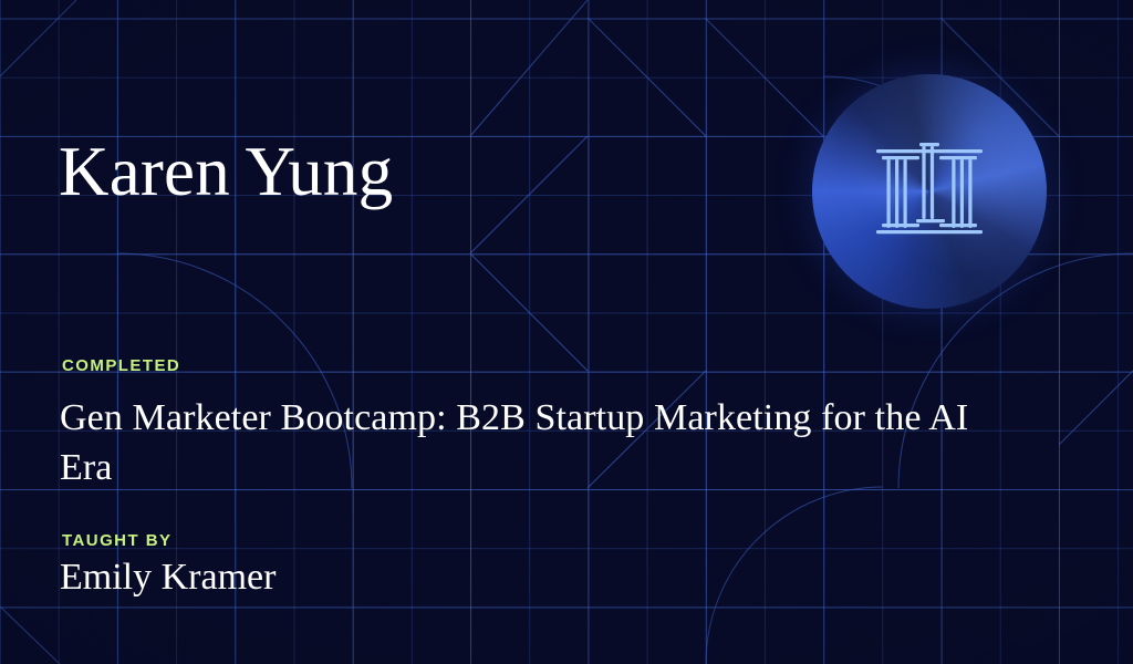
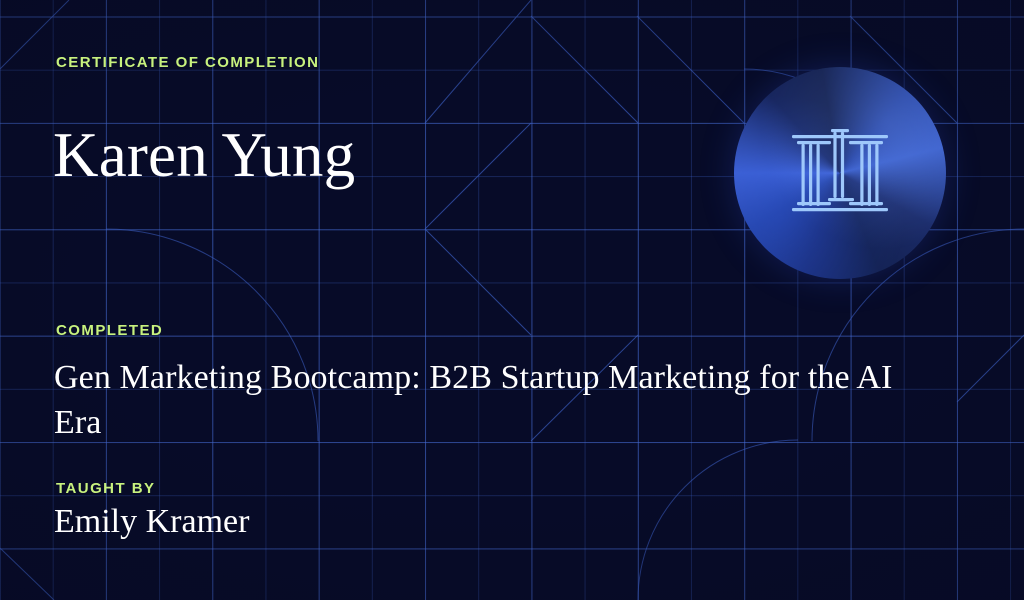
+ CERTIFICATE OF COMPLETION
  Karen Yung
  COMPLETED
- Gen Marketer Bootcamp: B2B Startup Marketing for the AI Era
+ Gen Marketing Bootcamp: B2B Startup Marketing for the AI Era
  TAUGHT BY
  Emily Kramer
